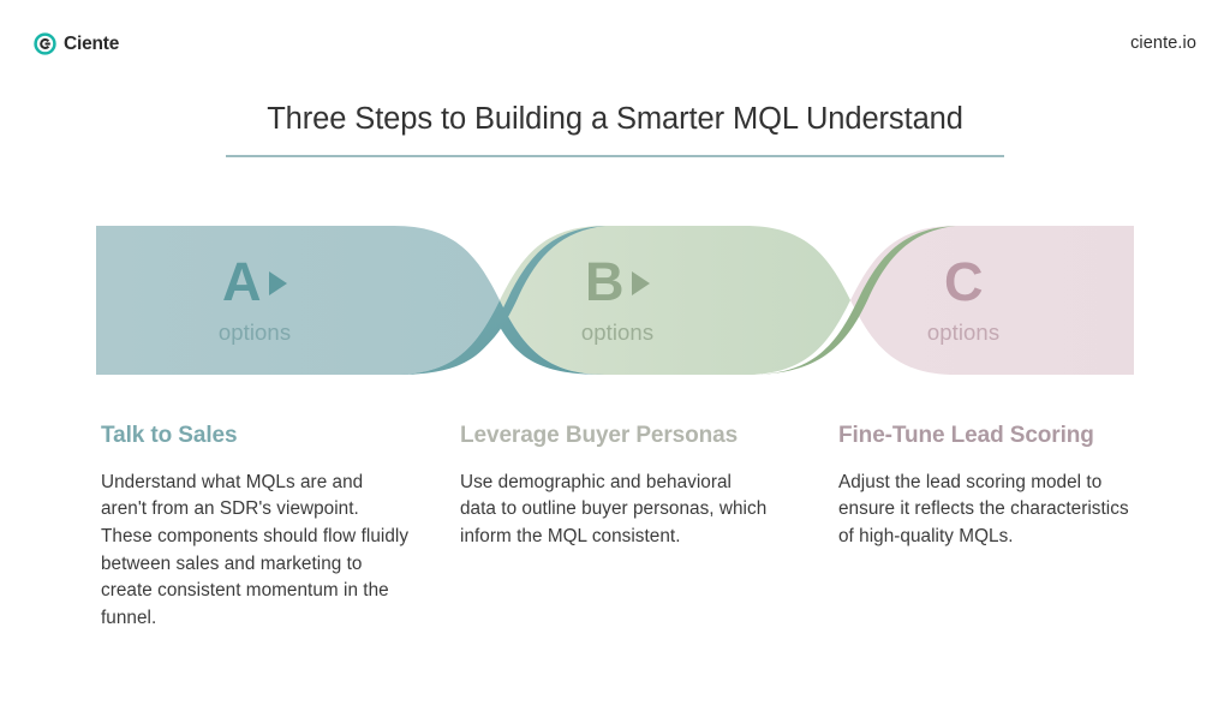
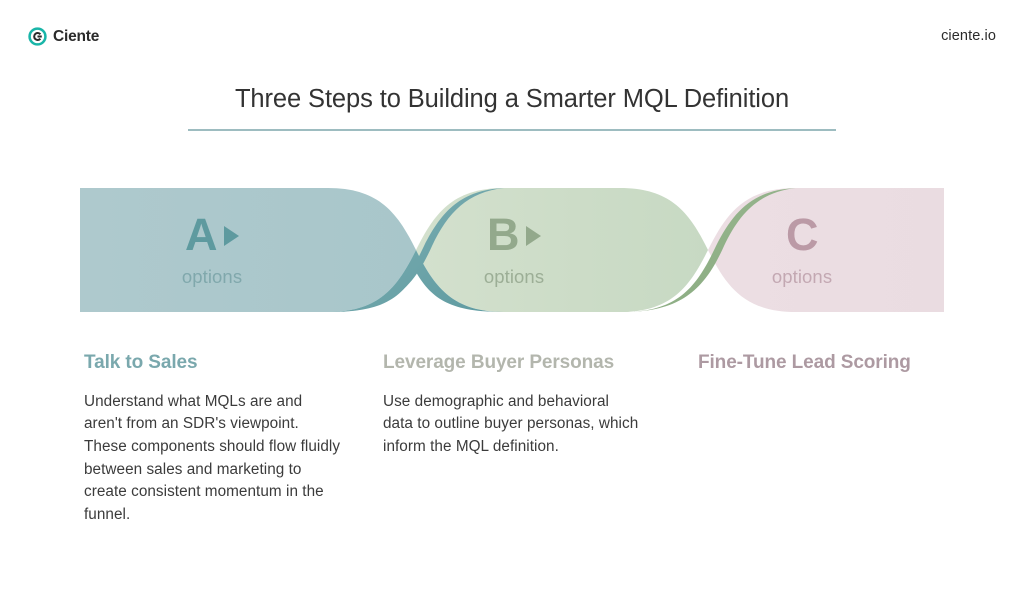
  Ciente
  ciente.io
- Three Steps to Building a Smarter MQL Understand
+ Three Steps to Building a Smarter MQL Definition
  A
  options
  B
  options
  C
  options
  Talk to Sales
  Understand what MQLs are and aren't from an SDR's viewpoint. These components should flow fluidly between sales and marketing to create consistent momentum in the funnel.
  Leverage Buyer Personas
- Use demographic and behavioral data to outline buyer personas, which inform the MQL consistent.
+ Use demographic and behavioral data to outline buyer personas, which inform the MQL definition.
  Fine-Tune Lead Scoring
- Adjust the lead scoring model to ensure it reflects the characteristics of high-quality MQLs.
